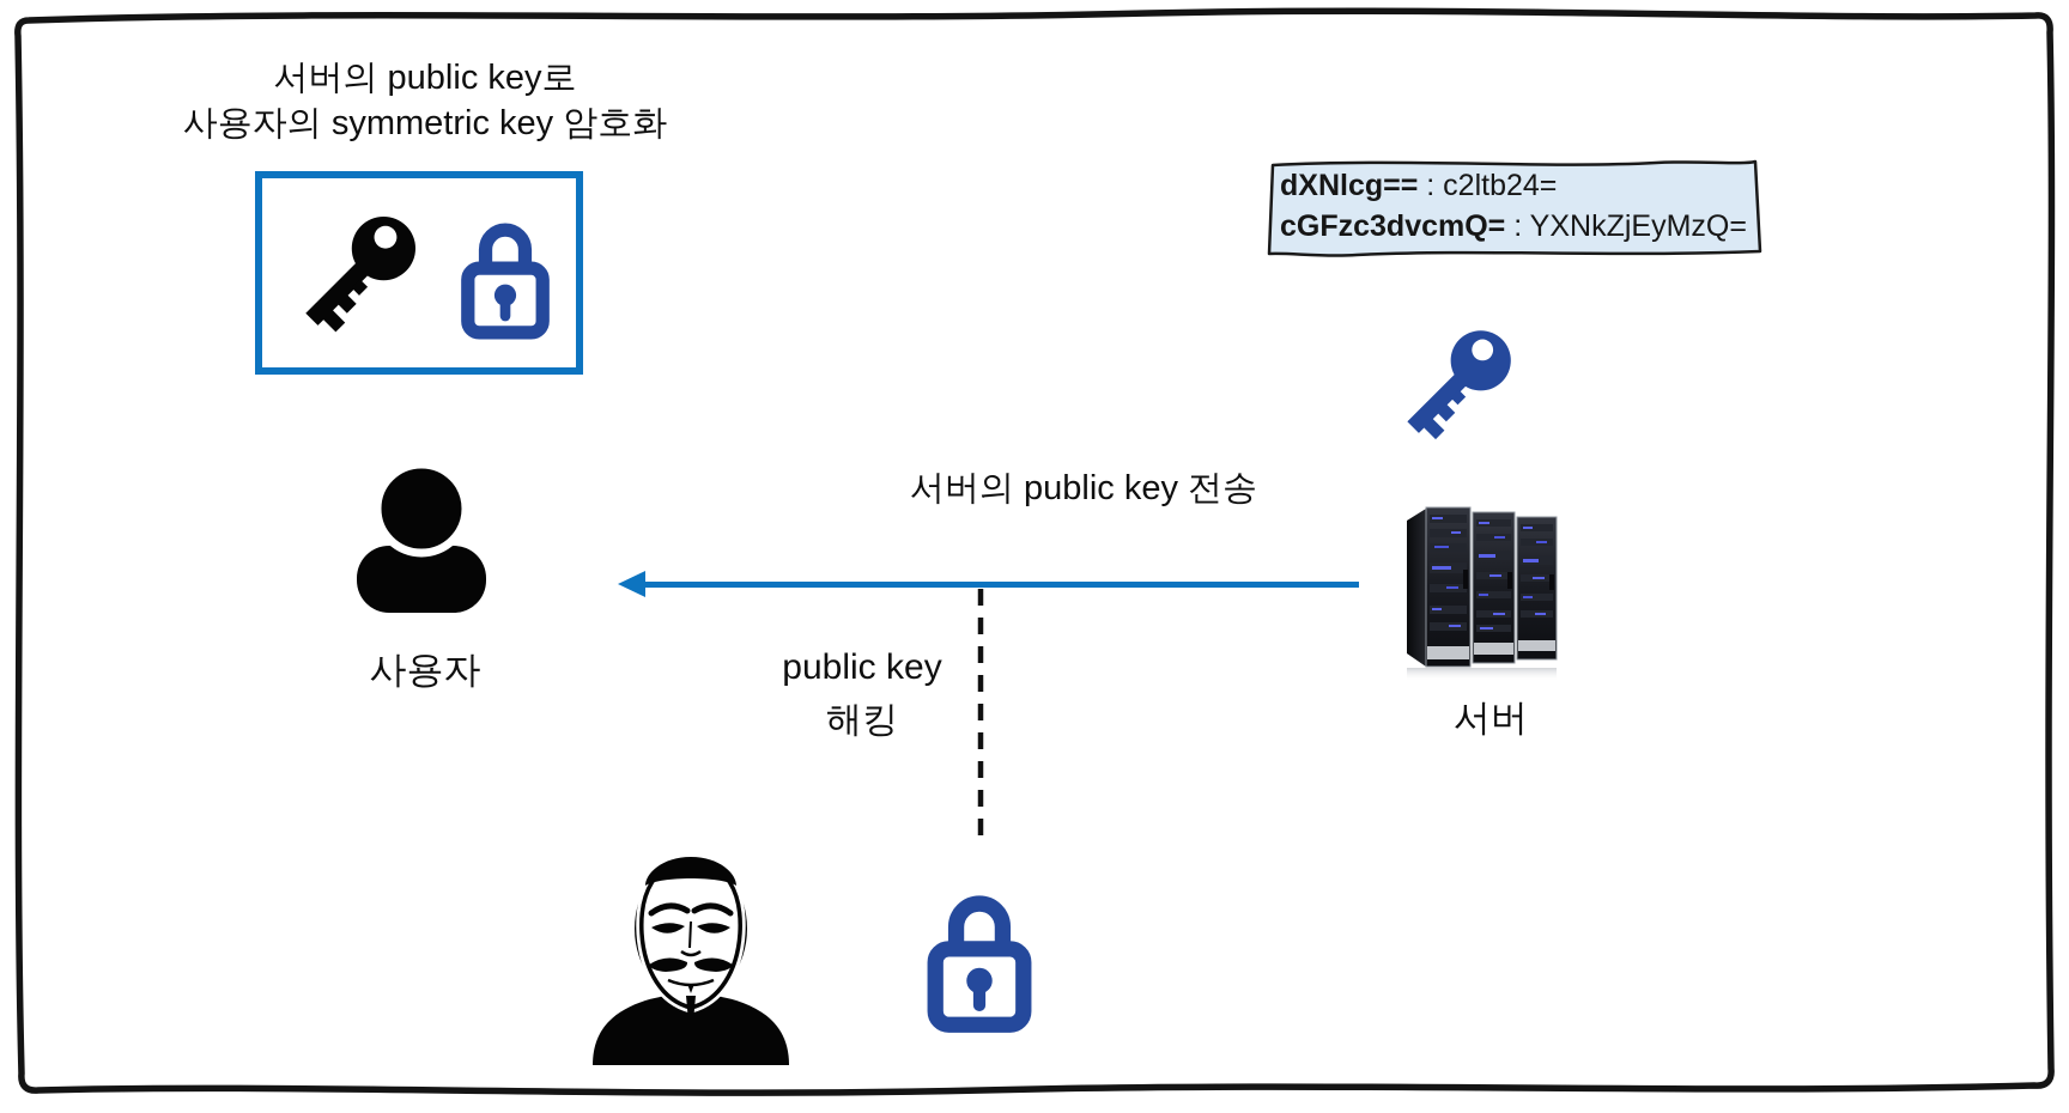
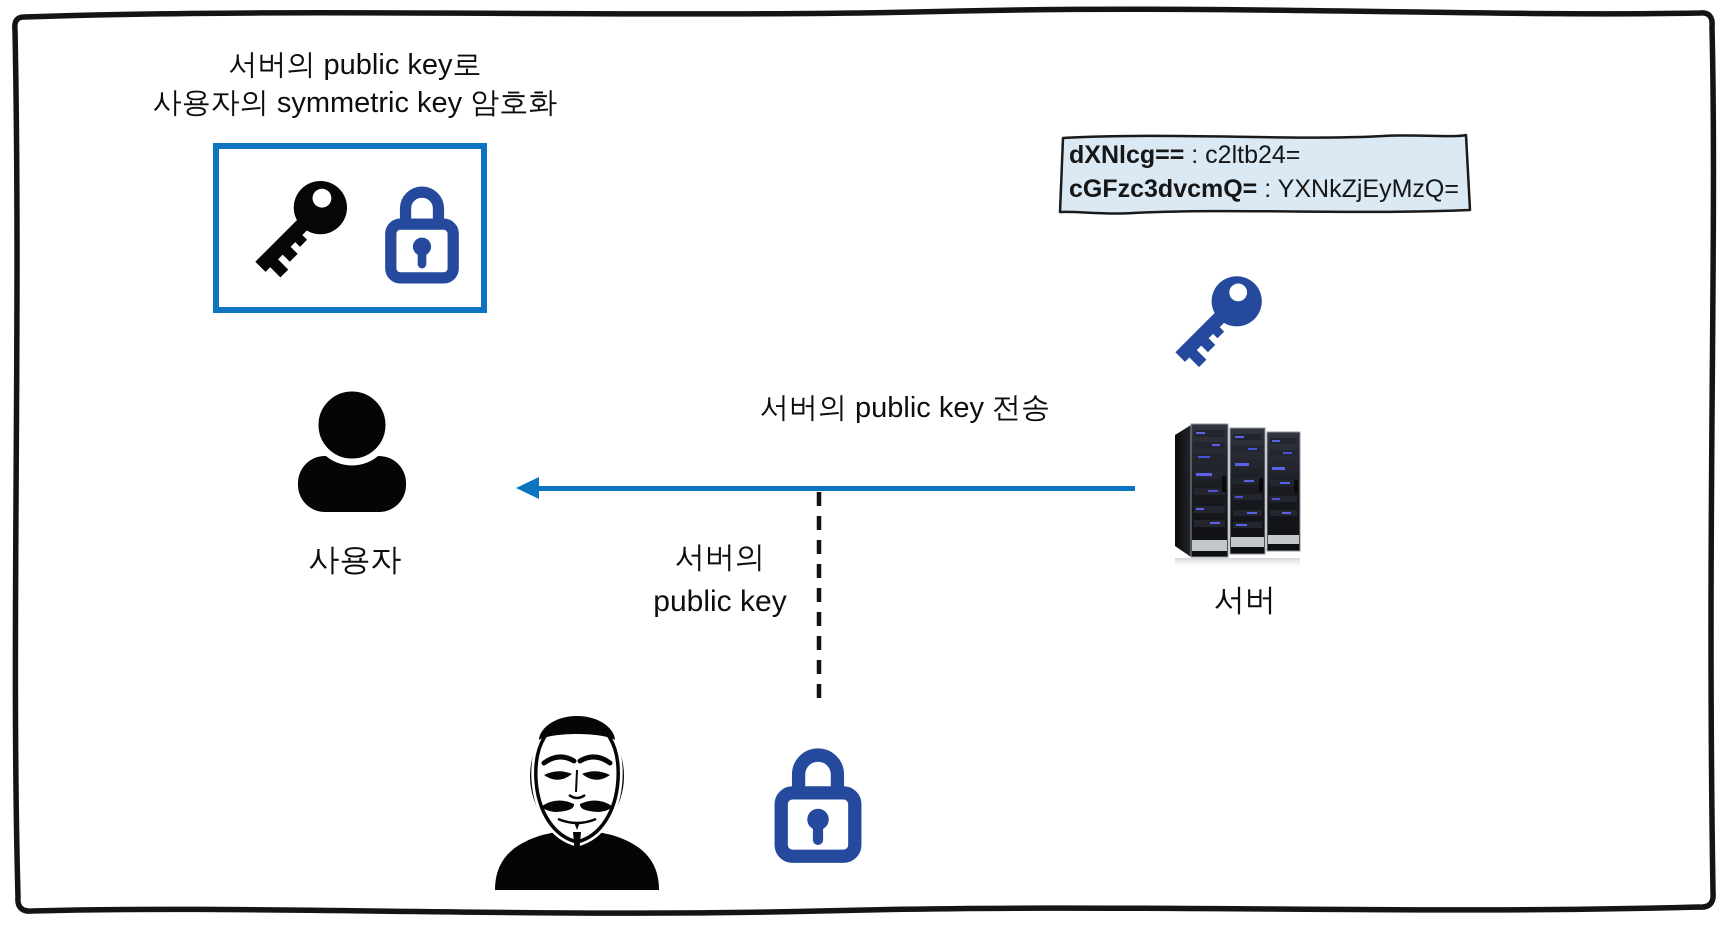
  서버의 public key로
  사용자의 symmetric key 암호화
  사용자
  dXNlcg== : c2ltb24=
  cGFzc3dvcmQ= : YXNkZjEyMzQ=
  서버
  서버의 public key 전송
+ 서버의
  public key
- 해킹
